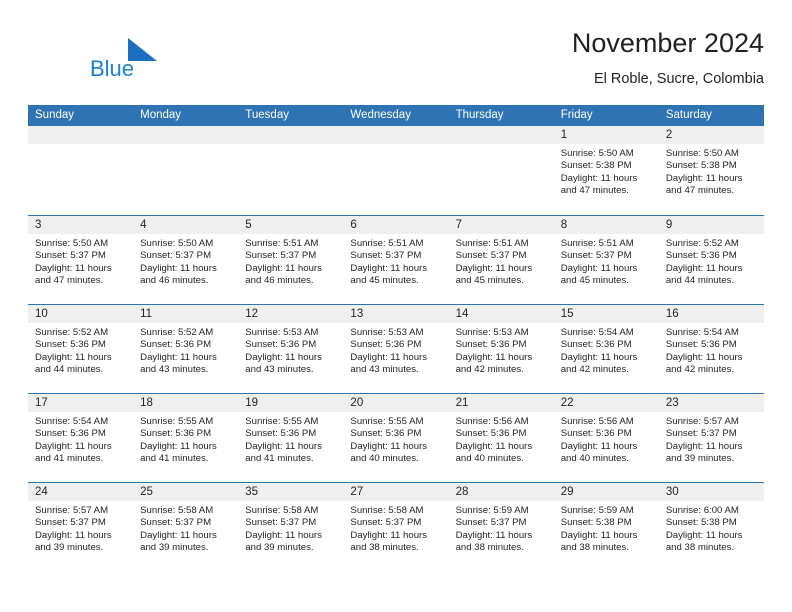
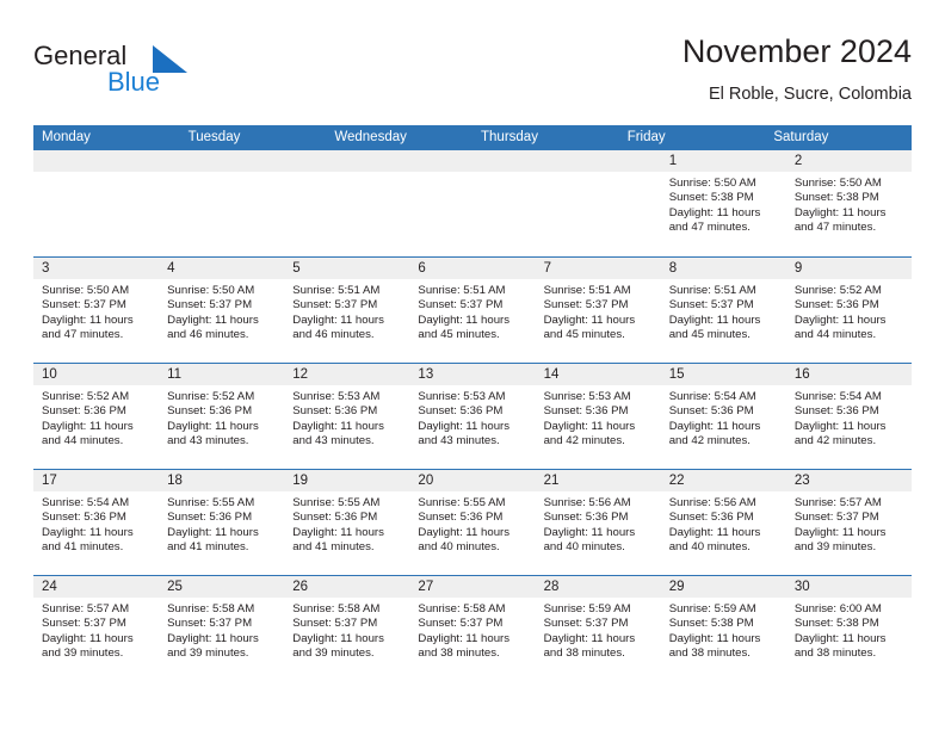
+ General
  Blue
  November 2024
  El Roble, Sucre, Colombia
- Sunday
  Monday
  Tuesday
  Wednesday
  Thursday
  Friday
  Saturday
  1
  Sunrise: 5:50 AM
  Sunset: 5:38 PM
  Daylight: 11 hours
  and 47 minutes.
  2
  Sunrise: 5:50 AM
  Sunset: 5:38 PM
  Daylight: 11 hours
  and 47 minutes.
  3
  Sunrise: 5:50 AM
  Sunset: 5:37 PM
  Daylight: 11 hours
  and 47 minutes.
  4
  Sunrise: 5:50 AM
  Sunset: 5:37 PM
  Daylight: 11 hours
  and 46 minutes.
  5
  Sunrise: 5:51 AM
  Sunset: 5:37 PM
  Daylight: 11 hours
  and 46 minutes.
  6
  Sunrise: 5:51 AM
  Sunset: 5:37 PM
  Daylight: 11 hours
  and 45 minutes.
  7
  Sunrise: 5:51 AM
  Sunset: 5:37 PM
  Daylight: 11 hours
  and 45 minutes.
  8
  Sunrise: 5:51 AM
  Sunset: 5:37 PM
  Daylight: 11 hours
  and 45 minutes.
  9
  Sunrise: 5:52 AM
  Sunset: 5:36 PM
  Daylight: 11 hours
  and 44 minutes.
  10
  Sunrise: 5:52 AM
  Sunset: 5:36 PM
  Daylight: 11 hours
  and 44 minutes.
  11
  Sunrise: 5:52 AM
  Sunset: 5:36 PM
  Daylight: 11 hours
  and 43 minutes.
  12
  Sunrise: 5:53 AM
  Sunset: 5:36 PM
  Daylight: 11 hours
  and 43 minutes.
  13
  Sunrise: 5:53 AM
  Sunset: 5:36 PM
  Daylight: 11 hours
  and 43 minutes.
  14
  Sunrise: 5:53 AM
  Sunset: 5:36 PM
  Daylight: 11 hours
  and 42 minutes.
  15
  Sunrise: 5:54 AM
  Sunset: 5:36 PM
  Daylight: 11 hours
  and 42 minutes.
  16
  Sunrise: 5:54 AM
  Sunset: 5:36 PM
  Daylight: 11 hours
  and 42 minutes.
  17
  Sunrise: 5:54 AM
  Sunset: 5:36 PM
  Daylight: 11 hours
  and 41 minutes.
  18
  Sunrise: 5:55 AM
  Sunset: 5:36 PM
  Daylight: 11 hours
  and 41 minutes.
  19
  Sunrise: 5:55 AM
  Sunset: 5:36 PM
  Daylight: 11 hours
  and 41 minutes.
  20
  Sunrise: 5:55 AM
  Sunset: 5:36 PM
  Daylight: 11 hours
  and 40 minutes.
  21
  Sunrise: 5:56 AM
  Sunset: 5:36 PM
  Daylight: 11 hours
  and 40 minutes.
  22
  Sunrise: 5:56 AM
  Sunset: 5:36 PM
  Daylight: 11 hours
  and 40 minutes.
  23
  Sunrise: 5:57 AM
  Sunset: 5:37 PM
  Daylight: 11 hours
  and 39 minutes.
  24
  Sunrise: 5:57 AM
  Sunset: 5:37 PM
  Daylight: 11 hours
  and 39 minutes.
  25
  Sunrise: 5:58 AM
  Sunset: 5:37 PM
  Daylight: 11 hours
  and 39 minutes.
- 35
+ 26
  Sunrise: 5:58 AM
  Sunset: 5:37 PM
  Daylight: 11 hours
  and 39 minutes.
  27
  Sunrise: 5:58 AM
  Sunset: 5:37 PM
  Daylight: 11 hours
  and 38 minutes.
  28
  Sunrise: 5:59 AM
  Sunset: 5:37 PM
  Daylight: 11 hours
  and 38 minutes.
  29
  Sunrise: 5:59 AM
  Sunset: 5:38 PM
  Daylight: 11 hours
  and 38 minutes.
  30
  Sunrise: 6:00 AM
  Sunset: 5:38 PM
  Daylight: 11 hours
  and 38 minutes.
